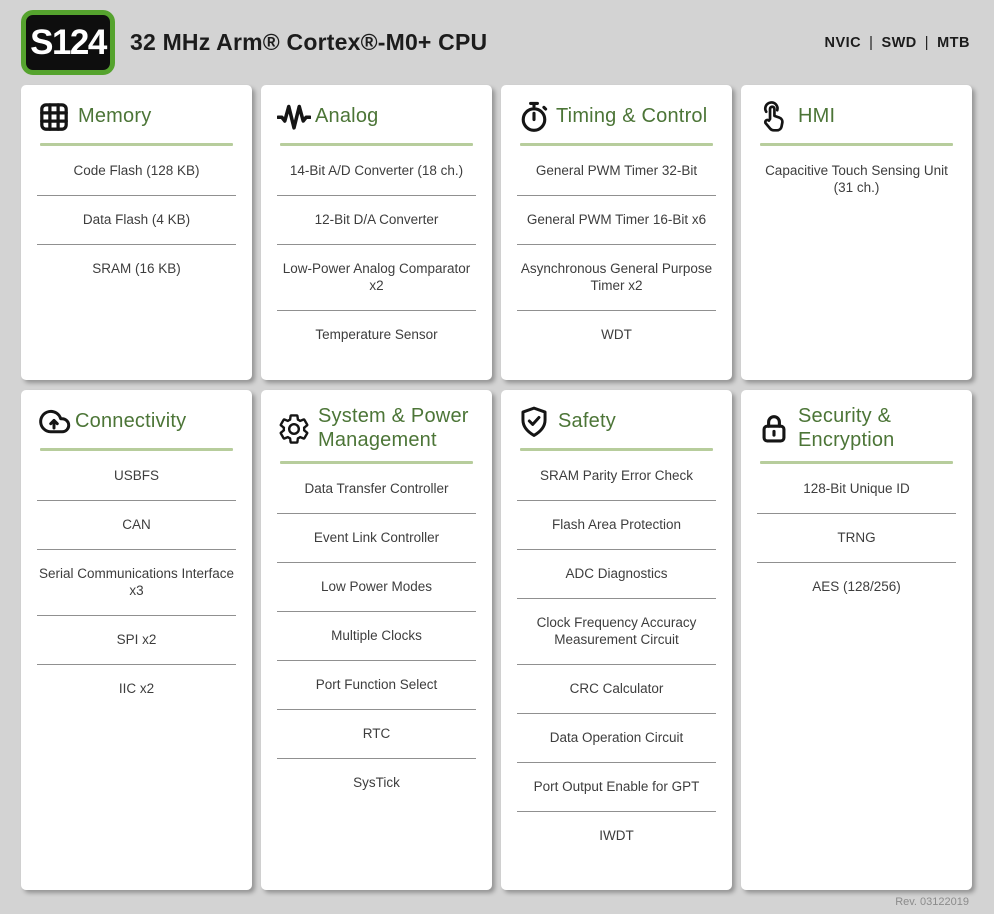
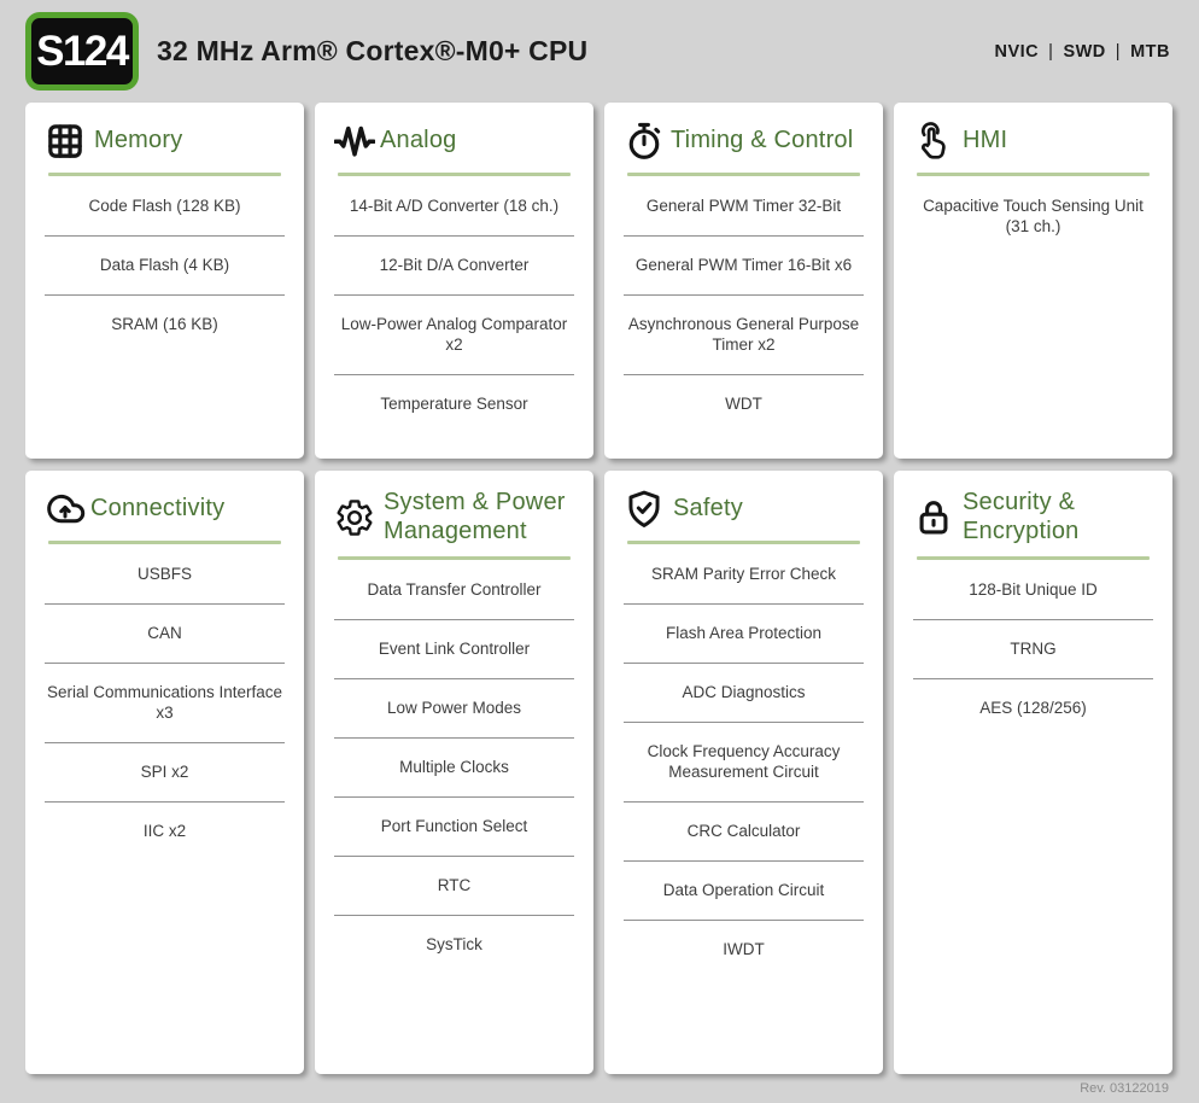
  S124
  32 MHz Arm® Cortex®-M0+ CPU
  NVIC | SWD | MTB
  Memory
  Code Flash (128 KB)
  Data Flash (4 KB)
  SRAM (16 KB)
  Analog
  14-Bit A/D Converter (18 ch.)
  12-Bit D/A Converter
  Low-Power Analog Comparator x2
  Temperature Sensor
  Timing & Control
  General PWM Timer 32-Bit
  General PWM Timer 16-Bit x6
  Asynchronous General Purpose Timer x2
  WDT
  HMI
  Capacitive Touch Sensing Unit (31 ch.)
  Connectivity
  USBFS
  CAN
  Serial Communications Interface x3
  SPI x2
  IIC x2
  System & Power Management
  Data Transfer Controller
  Event Link Controller
  Low Power Modes
  Multiple Clocks
  Port Function Select
  RTC
  SysTick
  Safety
  SRAM Parity Error Check
  Flash Area Protection
  ADC Diagnostics
  Clock Frequency Accuracy Measurement Circuit
  CRC Calculator
  Data Operation Circuit
- Port Output Enable for GPT
  IWDT
  Security & Encryption
  128-Bit Unique ID
  TRNG
  AES (128/256)
  Rev. 03122019
